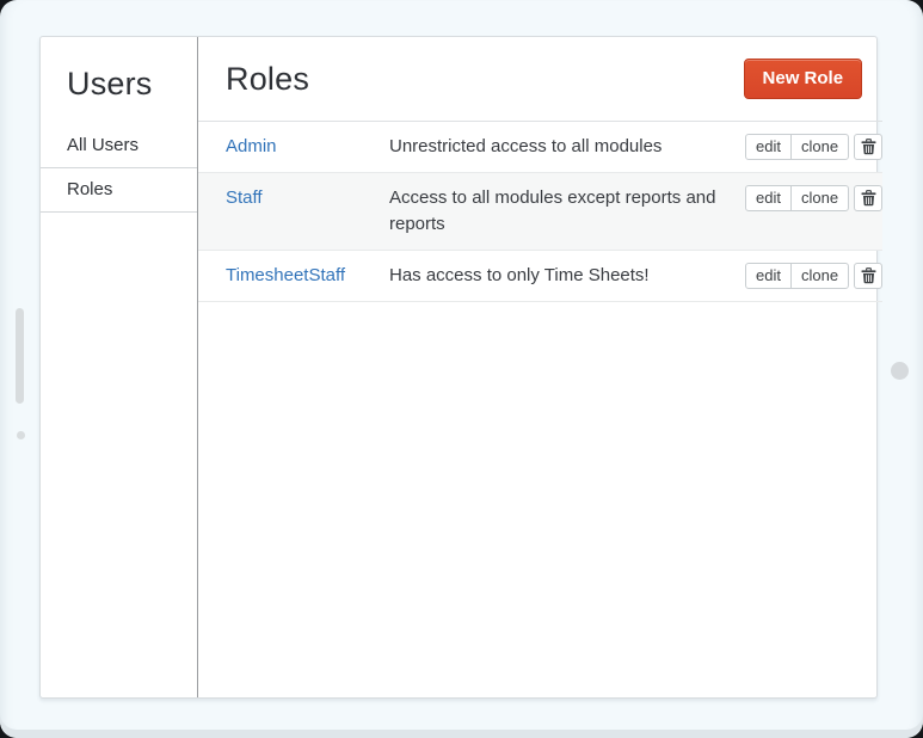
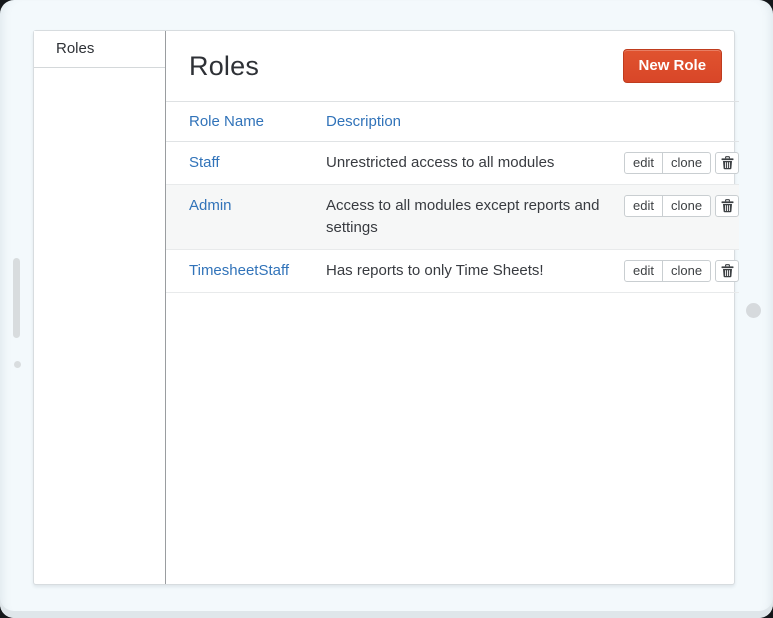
- Users
- All Users
  Roles
  Roles
  New Role
+ Role Name
+ Description
- Admin
+ Staff
  Unrestricted access to all modules
  edit
  clone
- Staff
+ Admin
- Access to all modules except reports and reports
+ Access to all modules except reports and settings
  edit
  clone
  TimesheetStaff
- Has access to only Time Sheets!
+ Has reports to only Time Sheets!
  edit
  clone
